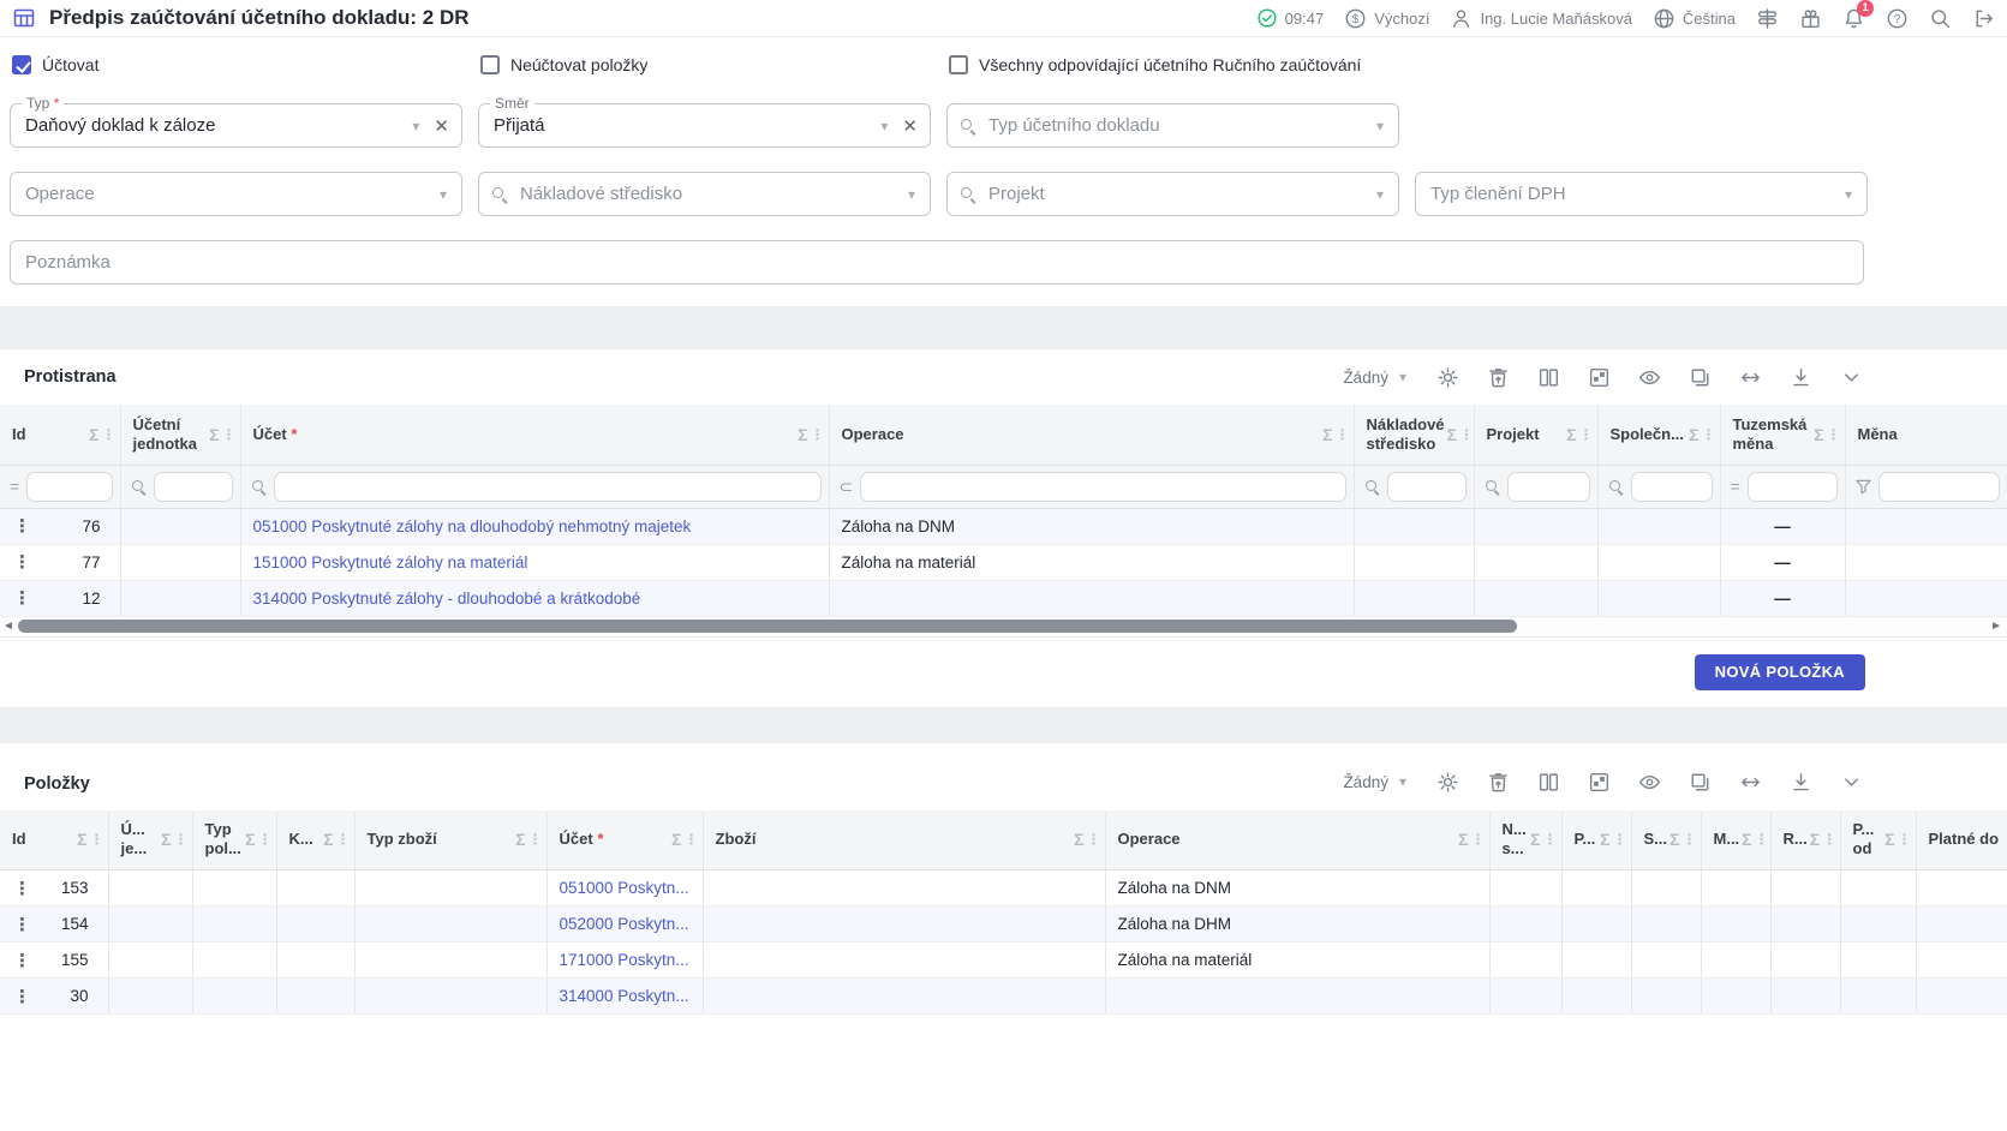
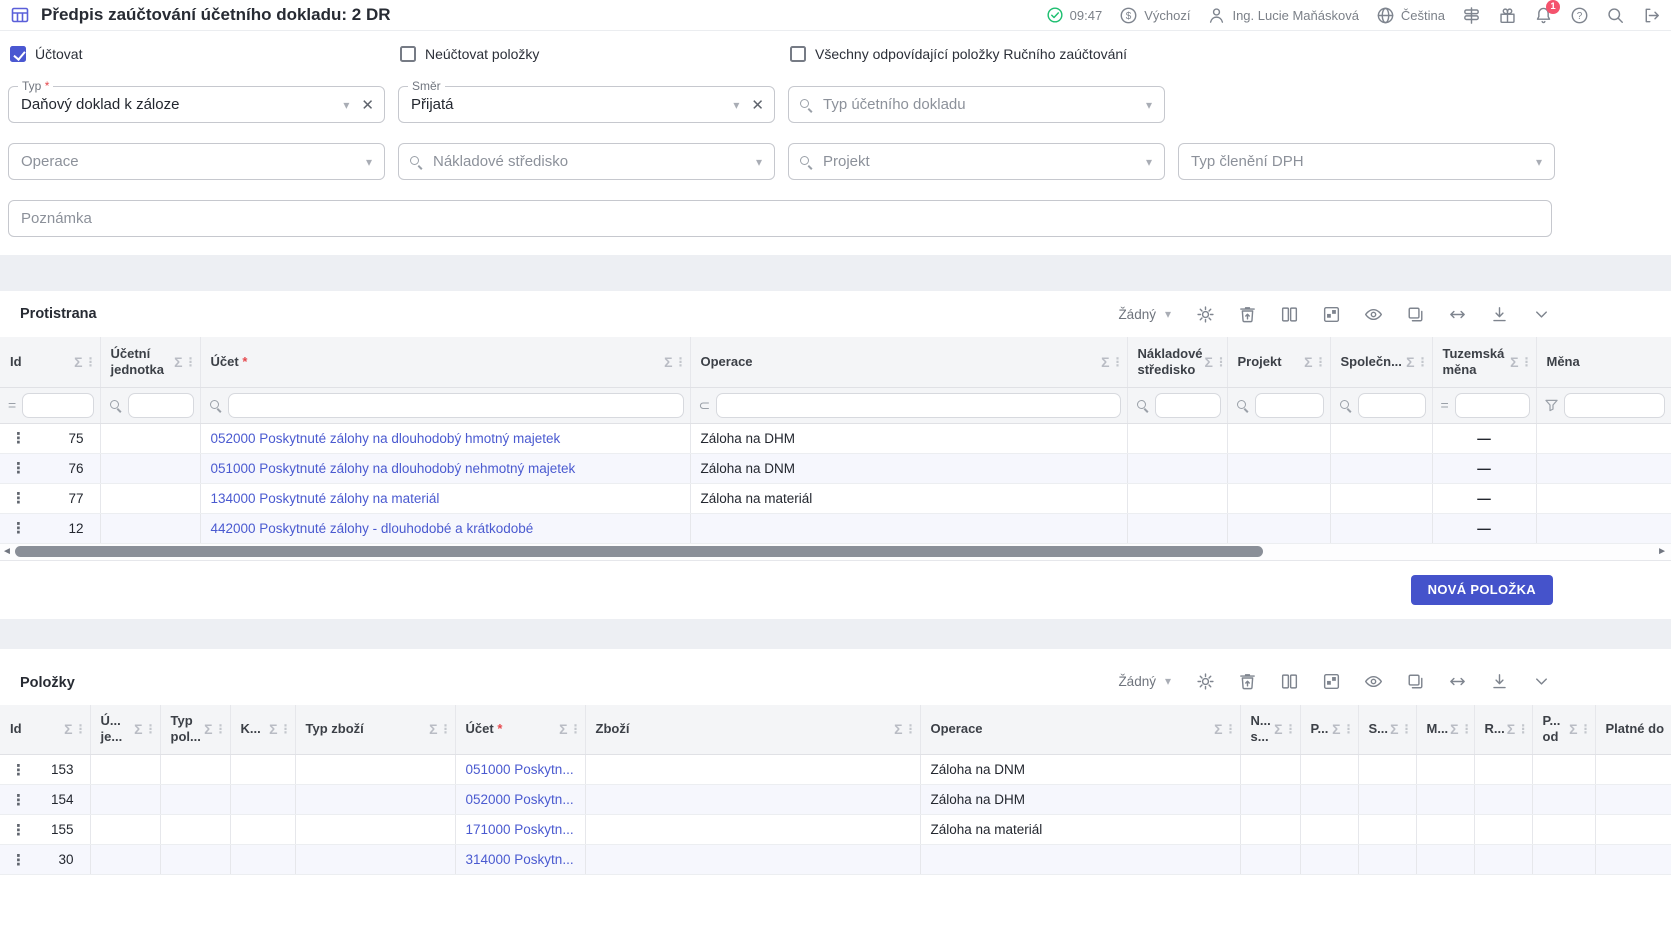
  Předpis zaúčtování účetního dokladu: 2 DR
  09:47
  $
  Výchozí
  Ing. Lucie Maňásková
  Čeština
  1
  ?
  Účtovat
  Neúčtovat položky
- Všechny odpovídající účetního Ručního zaúčtování
+ Všechny odpovídající položky Ručního zaúčtování
  Typ *
  Daňový doklad k záloze
  ▾
  ✕
  Směr
  Přijatá
  ▾
  ✕
  Typ účetního dokladu
  ▾
  Operace
  ▾
  Nákladové středisko
  ▾
  Projekt
  ▾
  Typ členění DPH
  ▾
  Poznámka
  Protistrana
  Žádný
  ▾
  Id Σ ⋮	Účetní jednotkaΣ ⋮	Účet * Σ ⋮	Operace Σ ⋮	Nákladové střediskoΣ ⋮	Projekt Σ ⋮	Společn... Σ ⋮	Tuzemská měnaΣ ⋮	Měna
  =			⊂				=
+ ⋮ 75		052000 Poskytnuté zálohy na dlouhodobý hmotný majetek	Záloha na DHM				—
  ⋮ 76		051000 Poskytnuté zálohy na dlouhodobý nehmotný majetek	Záloha na DNM				—
- ⋮ 77		151000 Poskytnuté zálohy na materiál	Záloha na materiál				—
+ ⋮ 77		134000 Poskytnuté zálohy na materiál	Záloha na materiál				—
- ⋮ 12		314000 Poskytnuté zálohy - dlouhodobé a krátkodobé					—
+ ⋮ 12		442000 Poskytnuté zálohy - dlouhodobé a krátkodobé					—
  ◄
  ►
  NOVÁ POLOŽKA
  Položky
  Žádný
  ▾
  Id Σ ⋮	Ú... je...Σ ⋮	Typ pol...Σ ⋮	K... Σ ⋮	Typ zboží Σ ⋮	Účet * Σ ⋮	Zboží Σ ⋮	Operace Σ ⋮	N... s...Σ ⋮	P... Σ ⋮	S... Σ ⋮	M... Σ ⋮	R... Σ ⋮	P... odΣ ⋮	Platné do
  ⋮ 153					051000 Poskytn...		Záloha na DNM
  ⋮ 154					052000 Poskytn...		Záloha na DHM
  ⋮ 155					171000 Poskytn...		Záloha na materiál
  ⋮ 30					314000 Poskytn...
